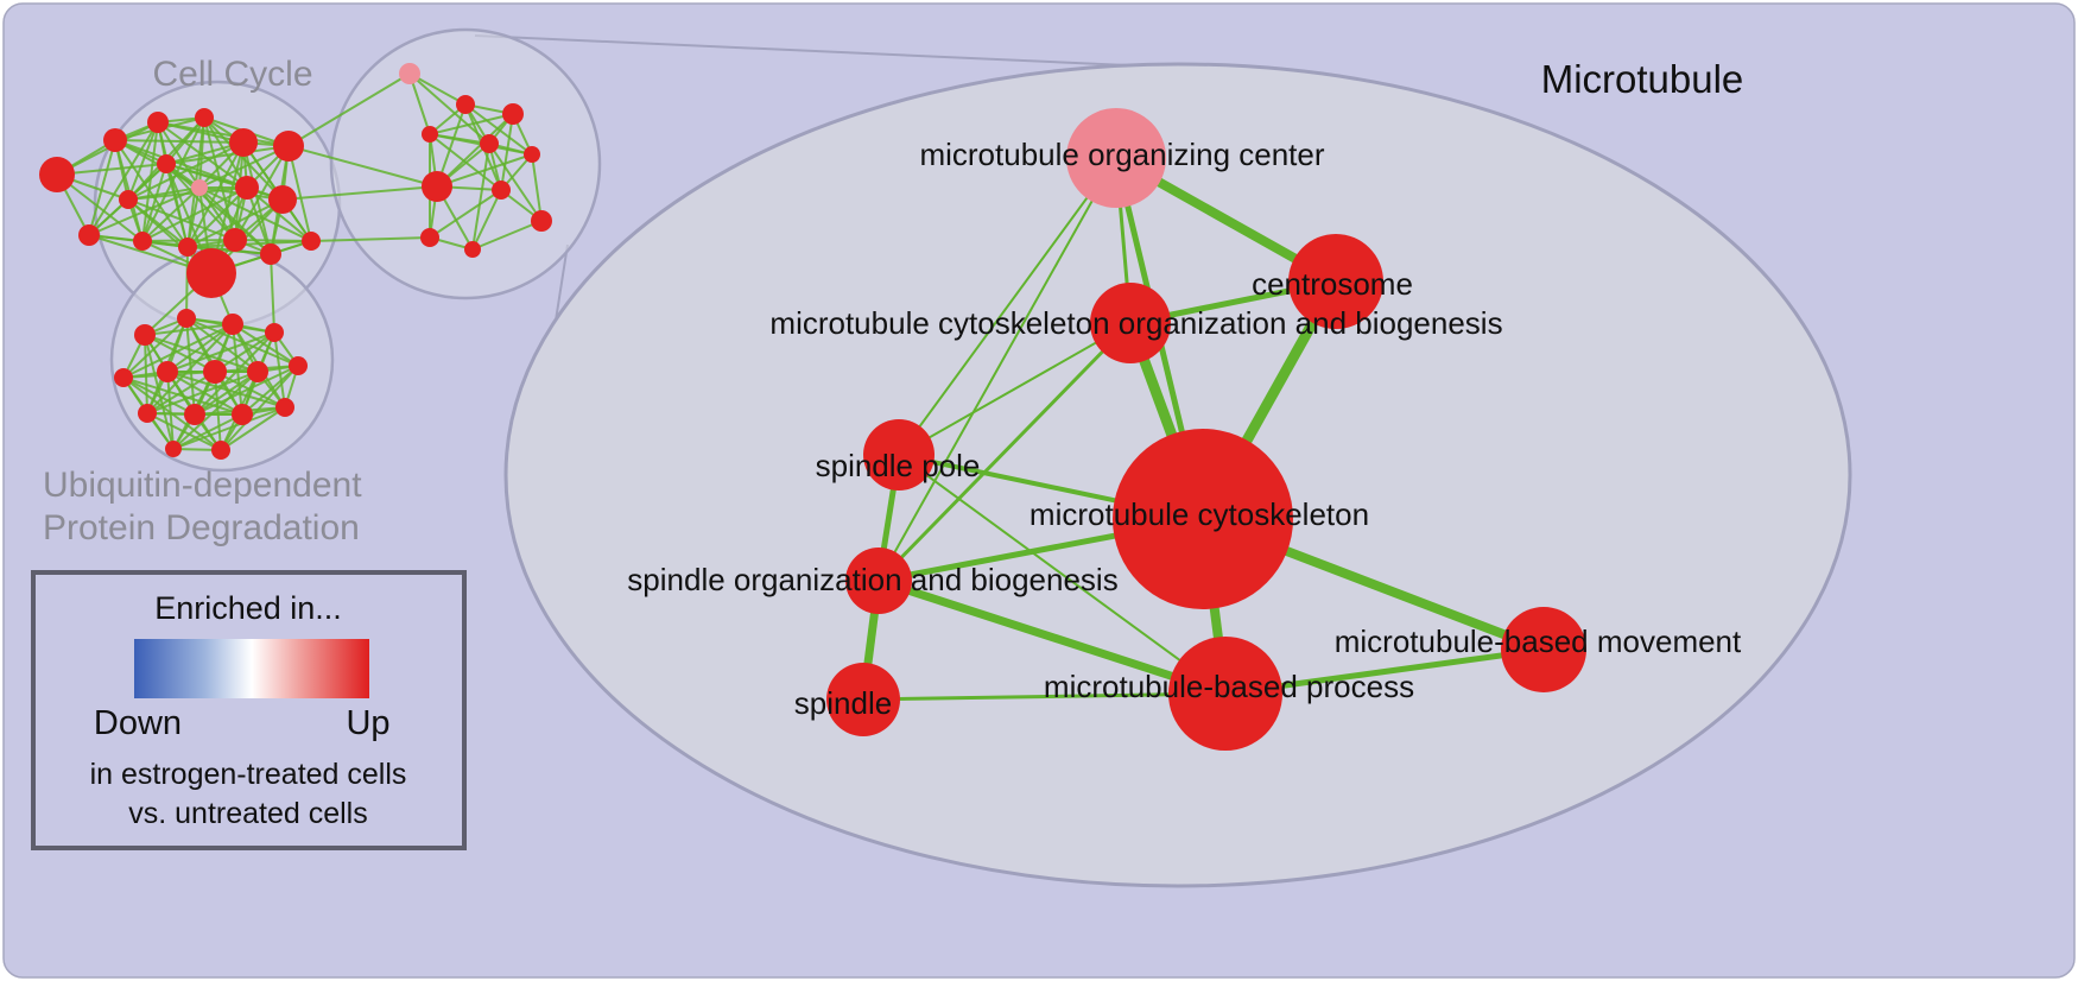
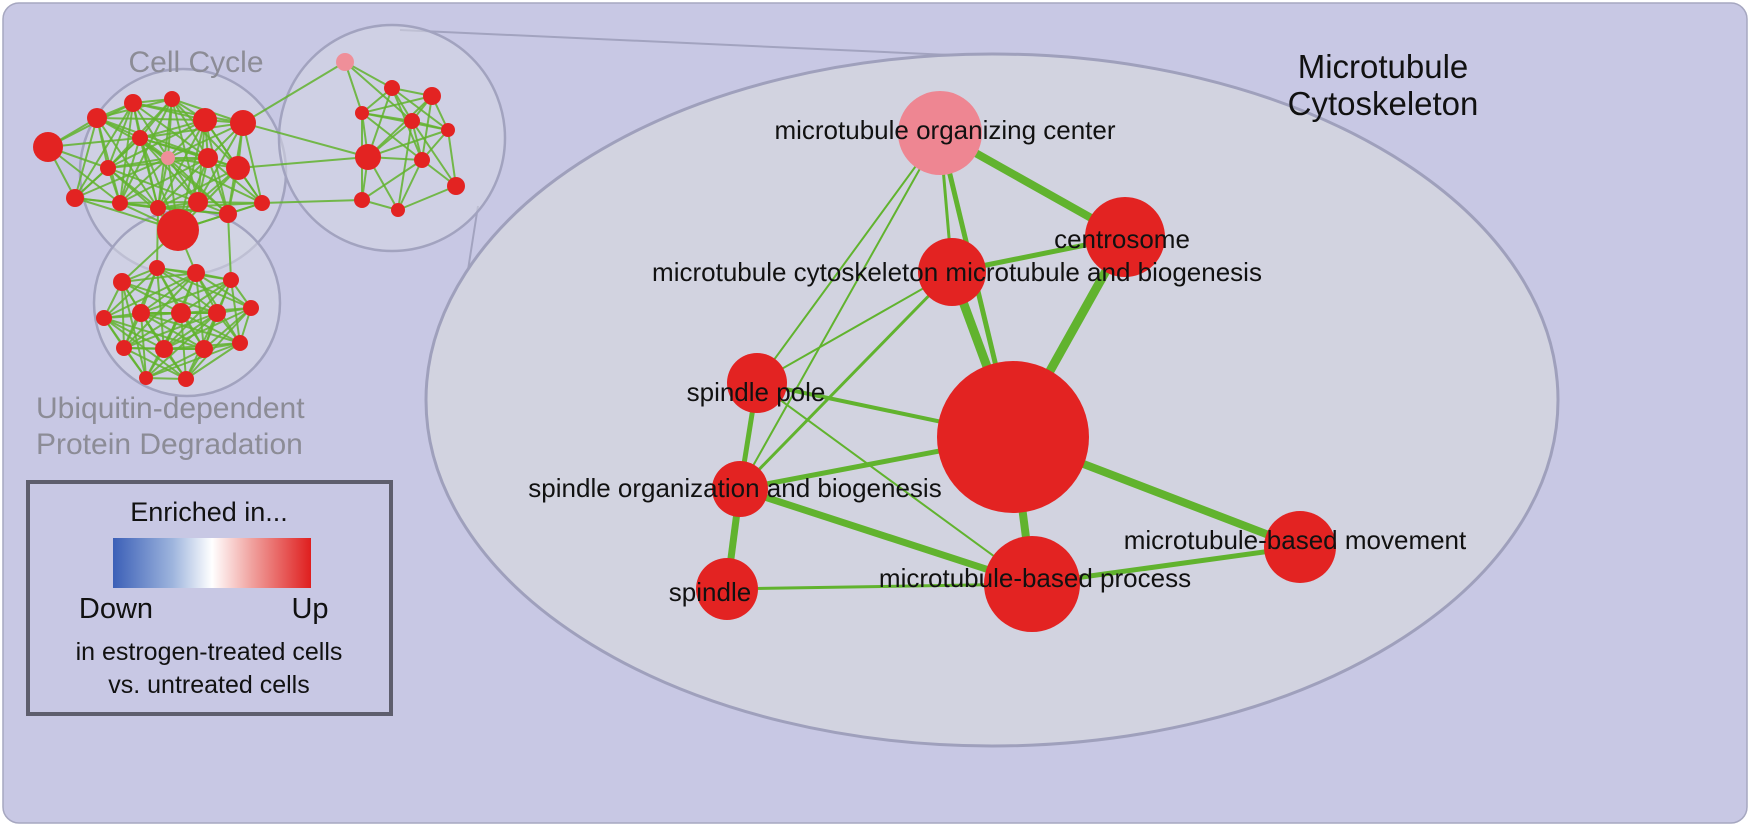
  microtubule organizing center
  centrosome
- microtubule cytoskeleton organization and biogenesis
+ microtubule cytoskeleton microtubule and biogenesis
  spindle pole
- microtubule cytoskeleton
  spindle organization and biogenesis
  spindle
  microtubule-based process
  microtubule-based movement
  Cell Cycle
  Microtubule
+ Cytoskeleton
  Ubiquitin-dependent
  Protein Degradation
  Enriched in...
  Down
  Up
  in estrogen-treated cells
  vs. untreated cells
